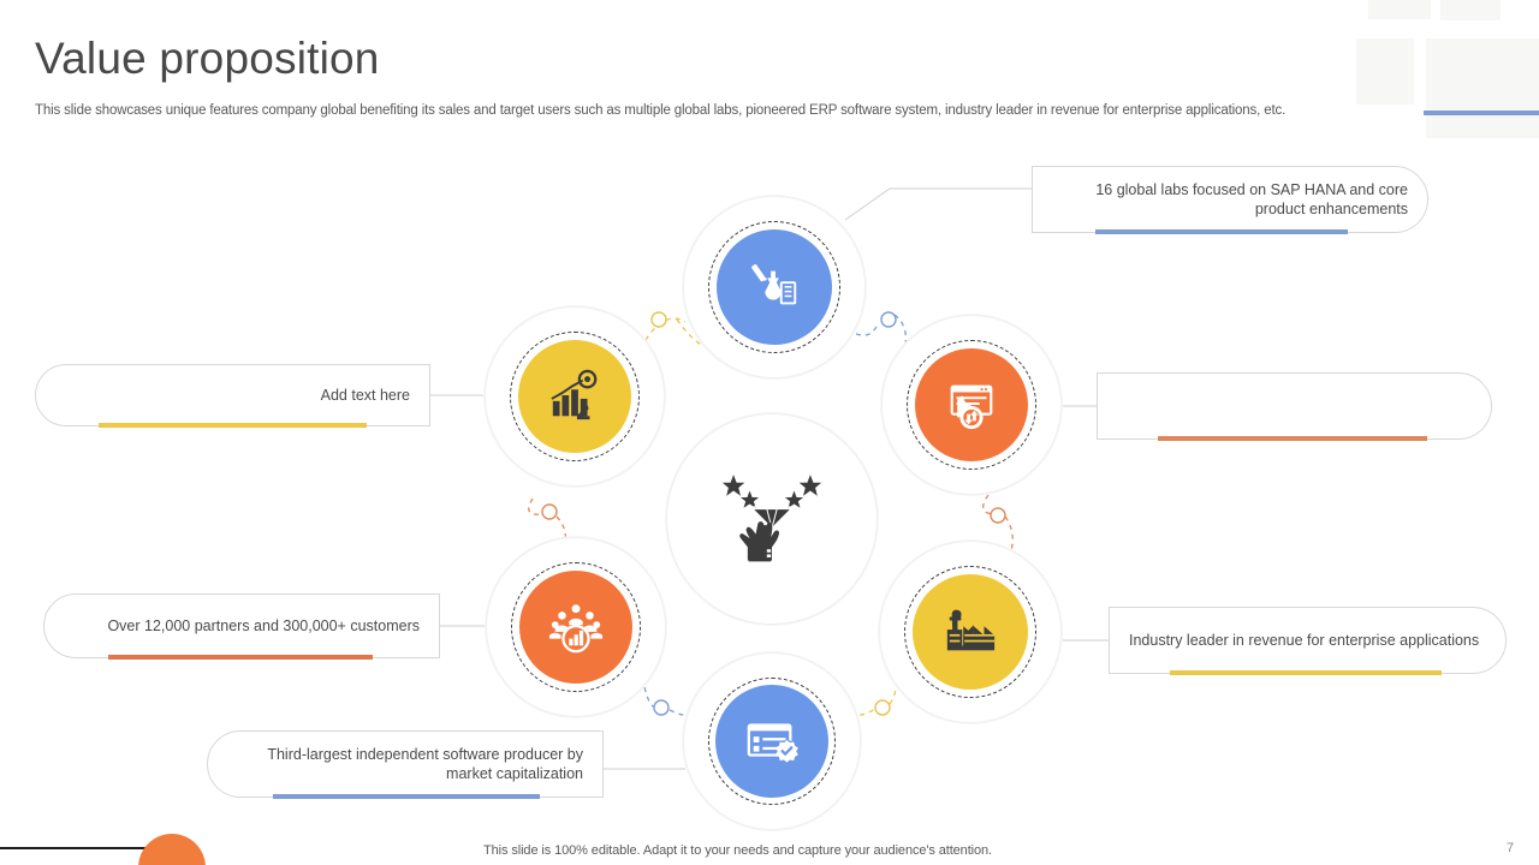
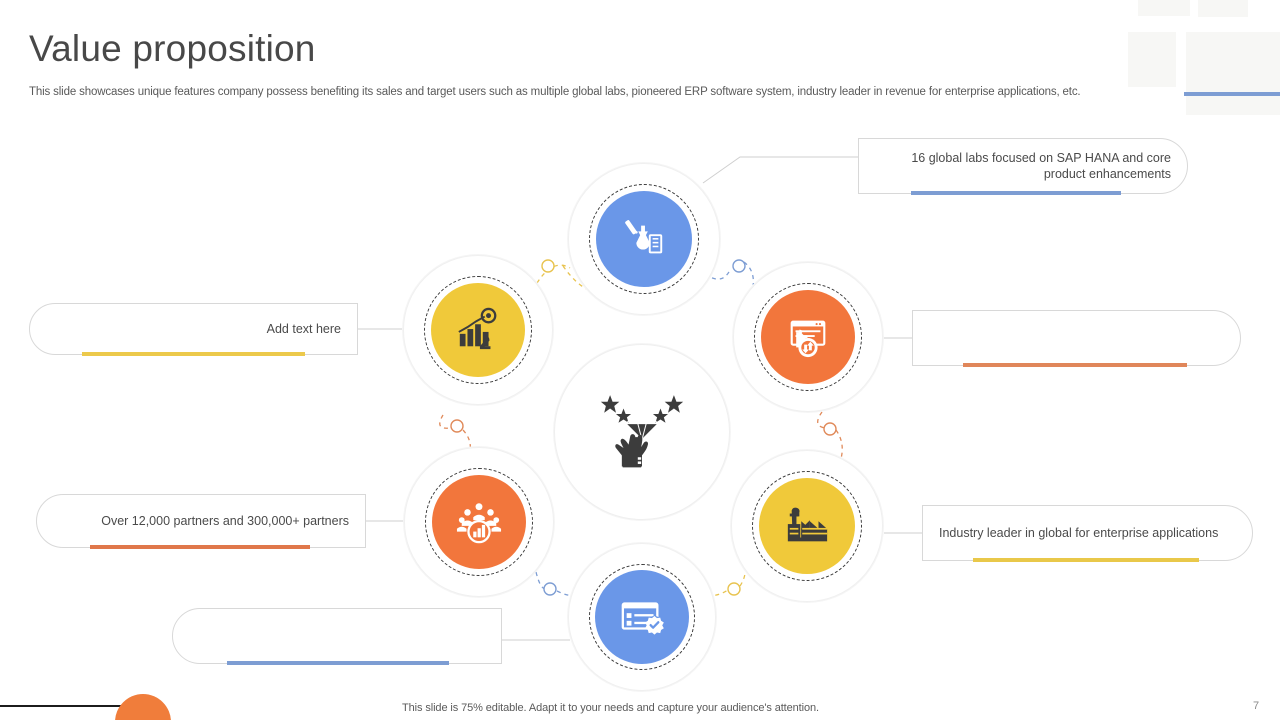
  Value proposition
- This slide showcases unique features company global benefiting its sales and target users such as multiple global labs, pioneered ERP software system, industry leader in revenue for enterprise applications, etc.
+ This slide showcases unique features company possess benefiting its sales and target users such as multiple global labs, pioneered ERP software system, industry leader in revenue for enterprise applications, etc.
  16 global labs focused on SAP HANA and core product enhancements
- Industry leader in revenue for enterprise applications
+ Industry leader in global for enterprise applications
  Add text here
- Over 12,000 partners and 300,000+ customers
+ Over 12,000 partners and 300,000+ partners
- Third-largest independent software producer by market capitalization
- This slide is 100% editable. Adapt it to your needs and capture your audience's attention.
+ This slide is 75% editable. Adapt it to your needs and capture your audience's attention.
  7
